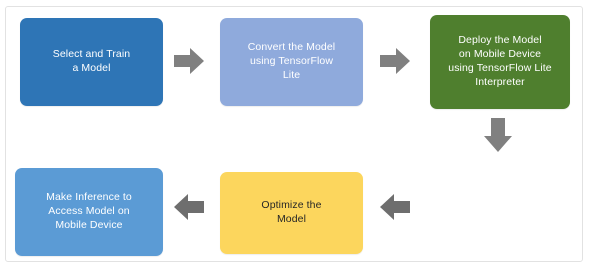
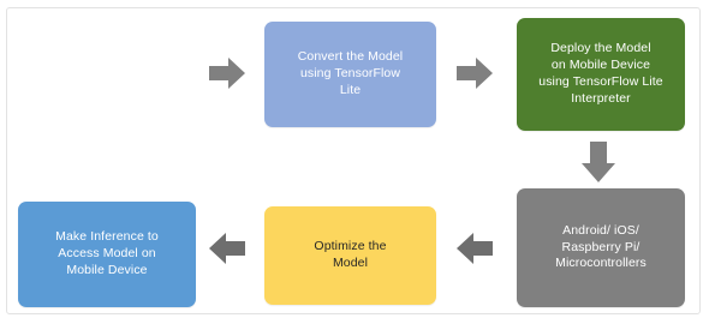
- Select and Train
- a Model
  Convert the Model
  using TensorFlow
  Lite
  Deploy the Model
  on Mobile Device
  using TensorFlow Lite
  Interpreter
+ Android/ iOS/
+ Raspberry Pi/
+ Microcontrollers
  Optimize the
  Model
  Make Inference to
  Access Model on
  Mobile Device
